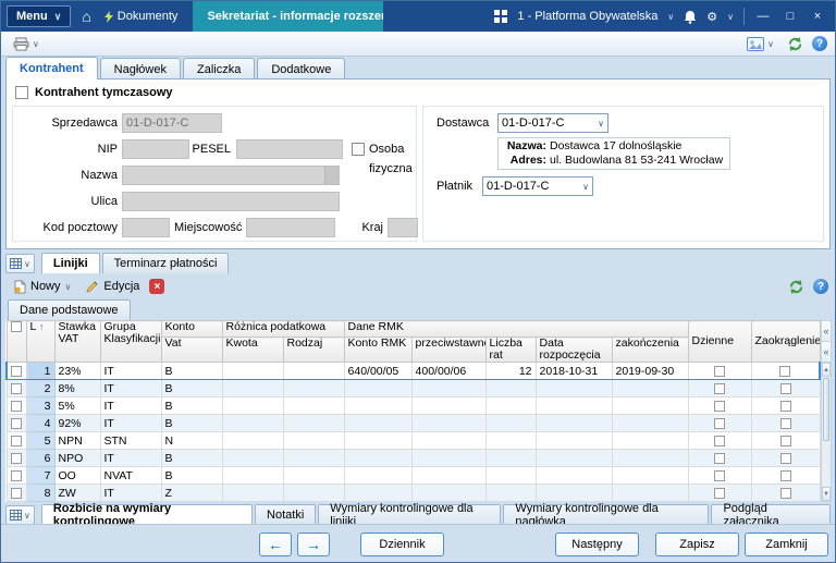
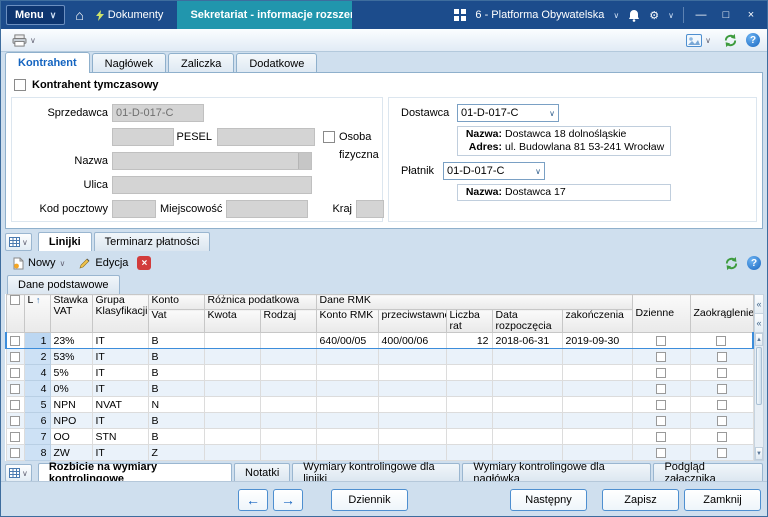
  Menu
  ∨
  ⌂
  Dokumenty
  Sekretariat - informacje rozszer
- 1 - Platforma Obywatelska
+ 6 - Platforma Obywatelska
  ∨
  ⚙
  ∨
  —
  □
  ×
  ∨
  ∨
  ?
  Kontrahent
  Nagłówek
  Zaliczka
  Dodatkowe
  Kontrahent tymczasowy
  Sprzedawca
  01-D-017-C
- NIP
  PESEL
  Osoba fizyczna
  Nazwa
  Ulica
  Kod pocztowy
  Miejscowość
  Kraj
  Dostawca
  01-D-017-C
  ∨
- Nazwa: Dostawca 17 dolnośląskie
+ Nazwa: Dostawca 18 dolnośląskie
  Adres: ul. Budowlana 81 53-241 Wrocław
  Płatnik
  01-D-017-C
  ∨
+ Nazwa: Dostawca 17
  ∨
  Linijki
  Terminarz płatności
  Nowy
  ∨
  Edycja
  ×
  ?
  Dane podstawowe
  	L ↑	StawkaVAT	GrupaKlasyfikacji	Konto	Różnica podatkowa	Dane RMK	Dzienne	Zaokrąglenie
  Vat	Kwota	Rodzaj	Konto RMK	przeciwstawn	Liczba rat	Data rozpoczęcia	zakończenia
- 	1	23%	IT	B			640/00/05	400/00/06	12	2018-10-31	2019-09-30
+ 	1	23%	IT	B			640/00/05	400/00/06	12	2018-06-31	2019-09-30
- 	2	8%	IT	B
+ 	2	53%	IT	B
- 	3	5%	IT	B
+ 	4	5%	IT	B
- 	4	92%	IT	B
+ 	4	0%	IT	B
- 	5	NPN	STN	N
+ 	5	NPN	NVAT	N
  	6	NPO	IT	B
- 	7	OO	NVAT	B
+ 	7	OO	STN	B
  	8	ZW	IT	Z
  «
  «
  ∨
  Rozbicie na wymiary kontrolingowe
  Notatki
  Wymiary kontrolingowe dla linijki
  Wymiary kontrolingowe dla nagłówka
  Podgląd załącznika
  ←
  →
  Dziennik
  Następny
  Zapisz
  Zamknij
